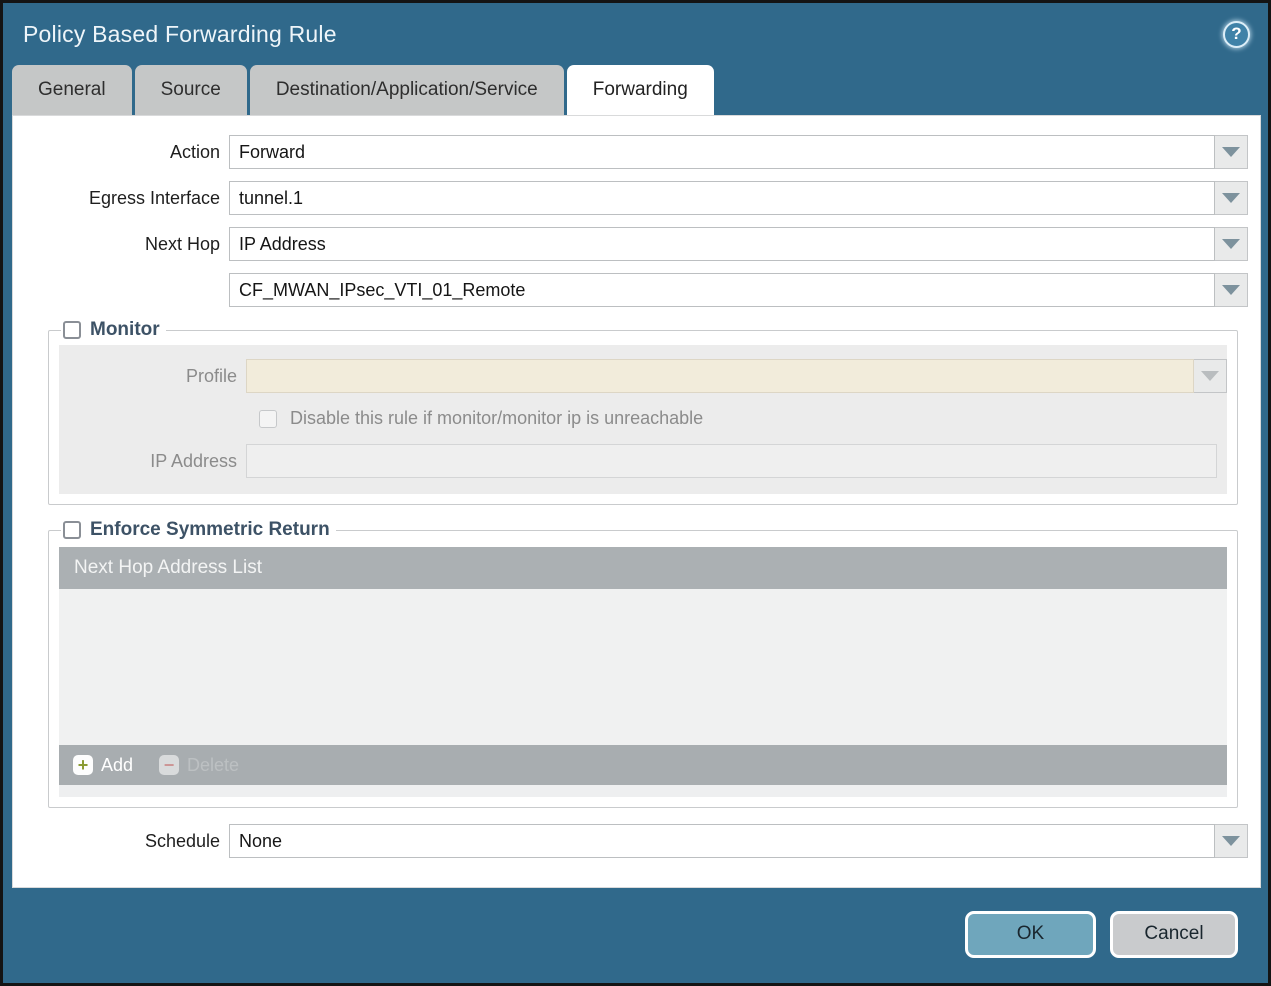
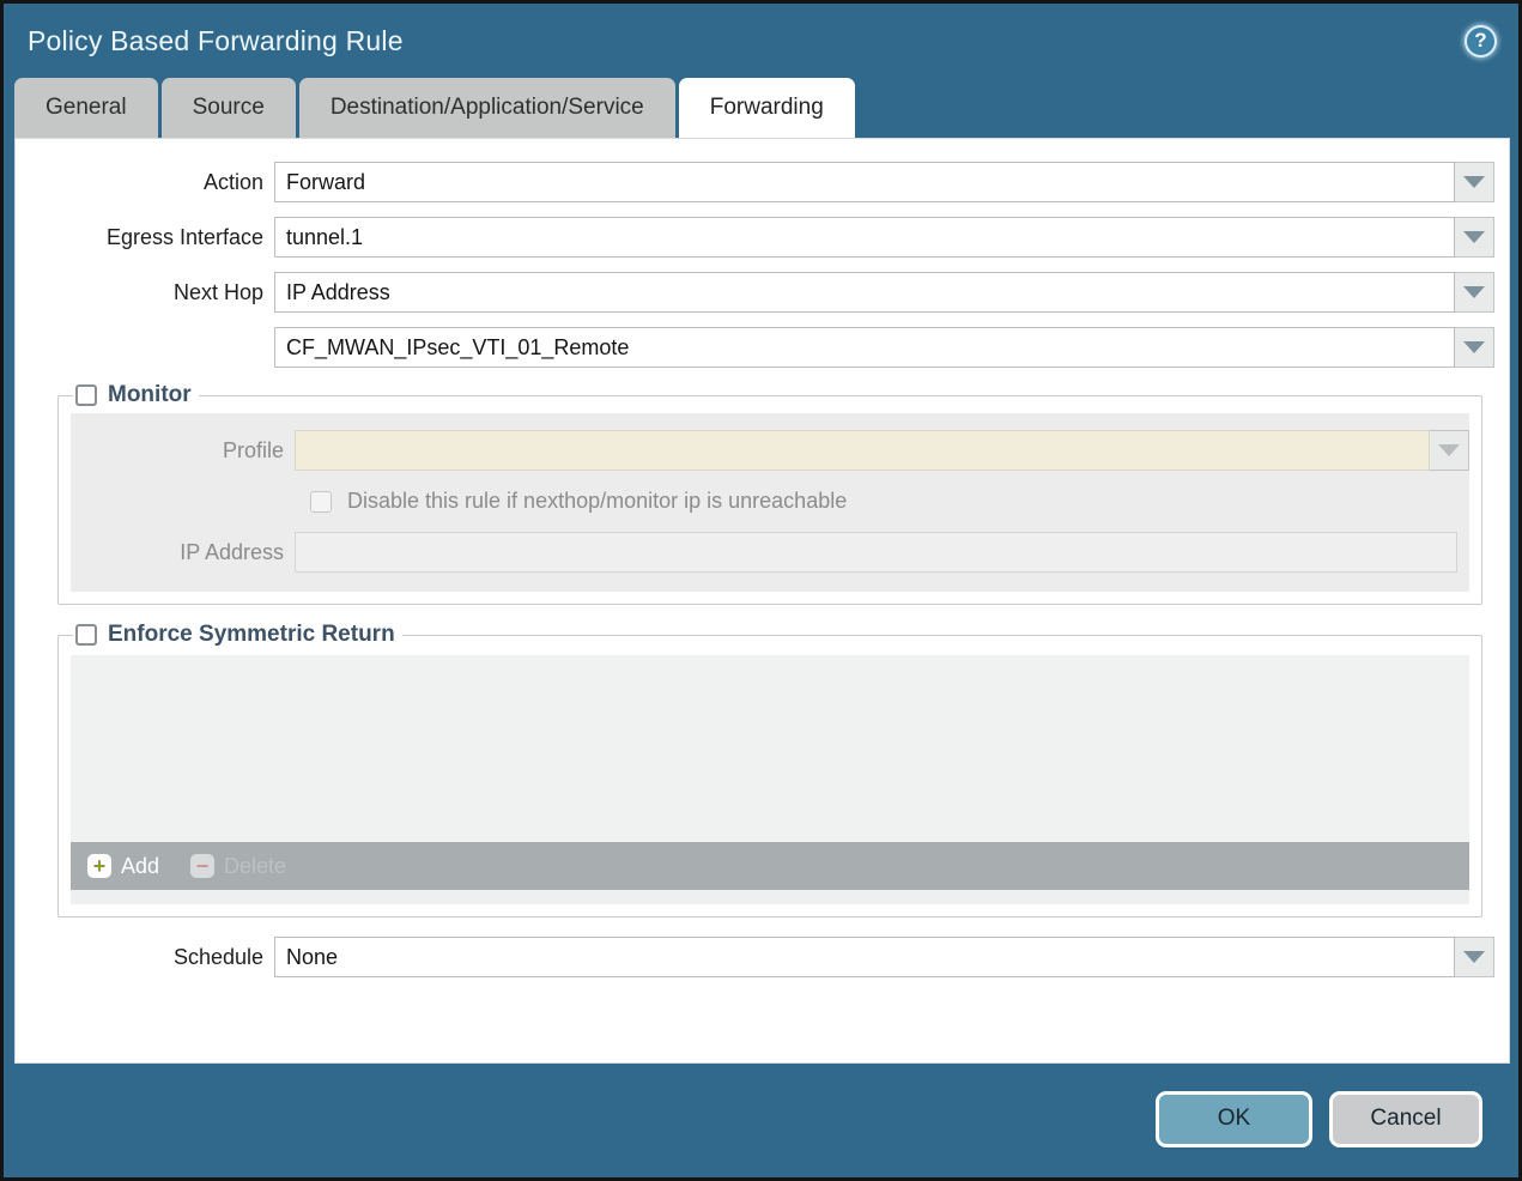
  Policy Based Forwarding Rule
  ?
  General
  Source
  Destination/Application/Service
  Forwarding
  Action
  Forward
  Egress Interface
  tunnel.1
  Next Hop
  IP Address
  CF_MWAN_IPsec_VTI_01_Remote
  Monitor
  Profile
- Disable this rule if monitor/monitor ip is unreachable
+ Disable this rule if nexthop/monitor ip is unreachable
  IP Address
  Enforce Symmetric Return
- Next Hop Address List
  +
  Add
  −
  Schedule
  None
  OK
  Cancel
